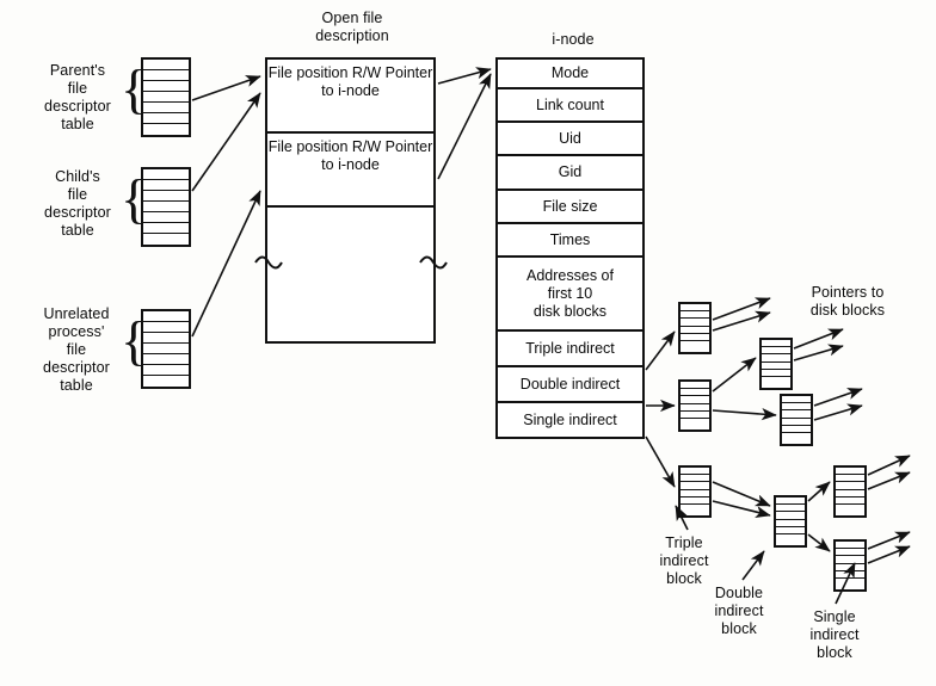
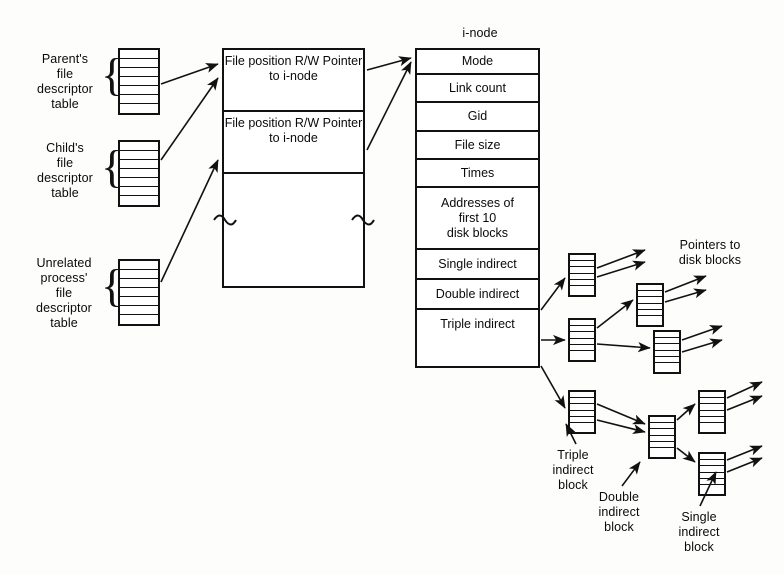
- Open file
- description
  i-node
  Pointers to
  disk blocks
  Parent's
  file
  descriptor
  table
  Child's
  file
  descriptor
  table
  Unrelated
  process'
  file
  descriptor
  table
  File position R/W Pointer to i-node
  File position R/W Pointer to i-node
  Mode
  Link count
- Uid
  Gid
  File size
  Times
  Addresses of
  first 10
  disk blocks
- Triple indirect
+ Single indirect
  Double indirect
- Single indirect
+ Triple indirect
  Triple
  indirect
  block
  Double
  indirect
  block
  Single
  indirect
  block
  {
  {
  {
